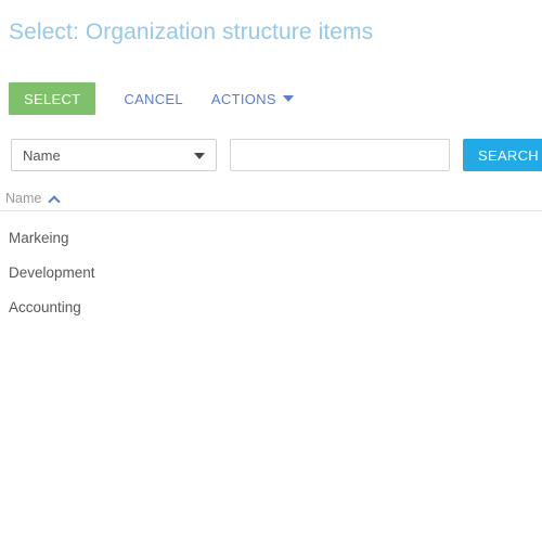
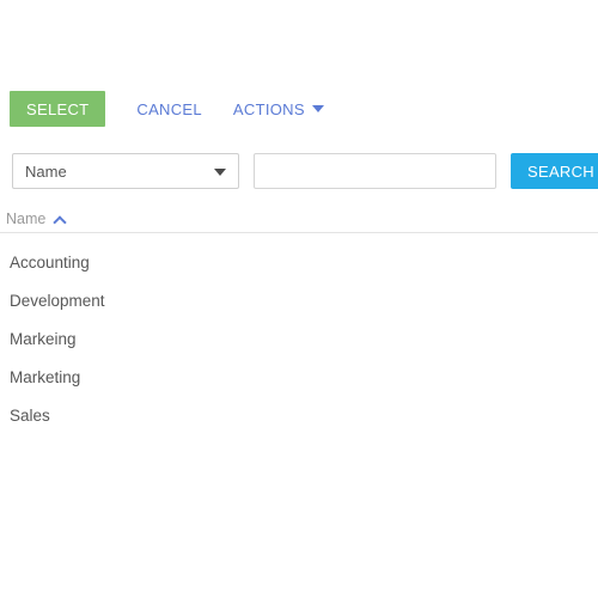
- Select: Organization structure items
  SELECT
  CANCEL
  ACTIONS
  Name
  SEARCH
  Name
- Markeing
+ Accounting
  Development
- Accounting
+ Markeing
+ Marketing
+ Sales
